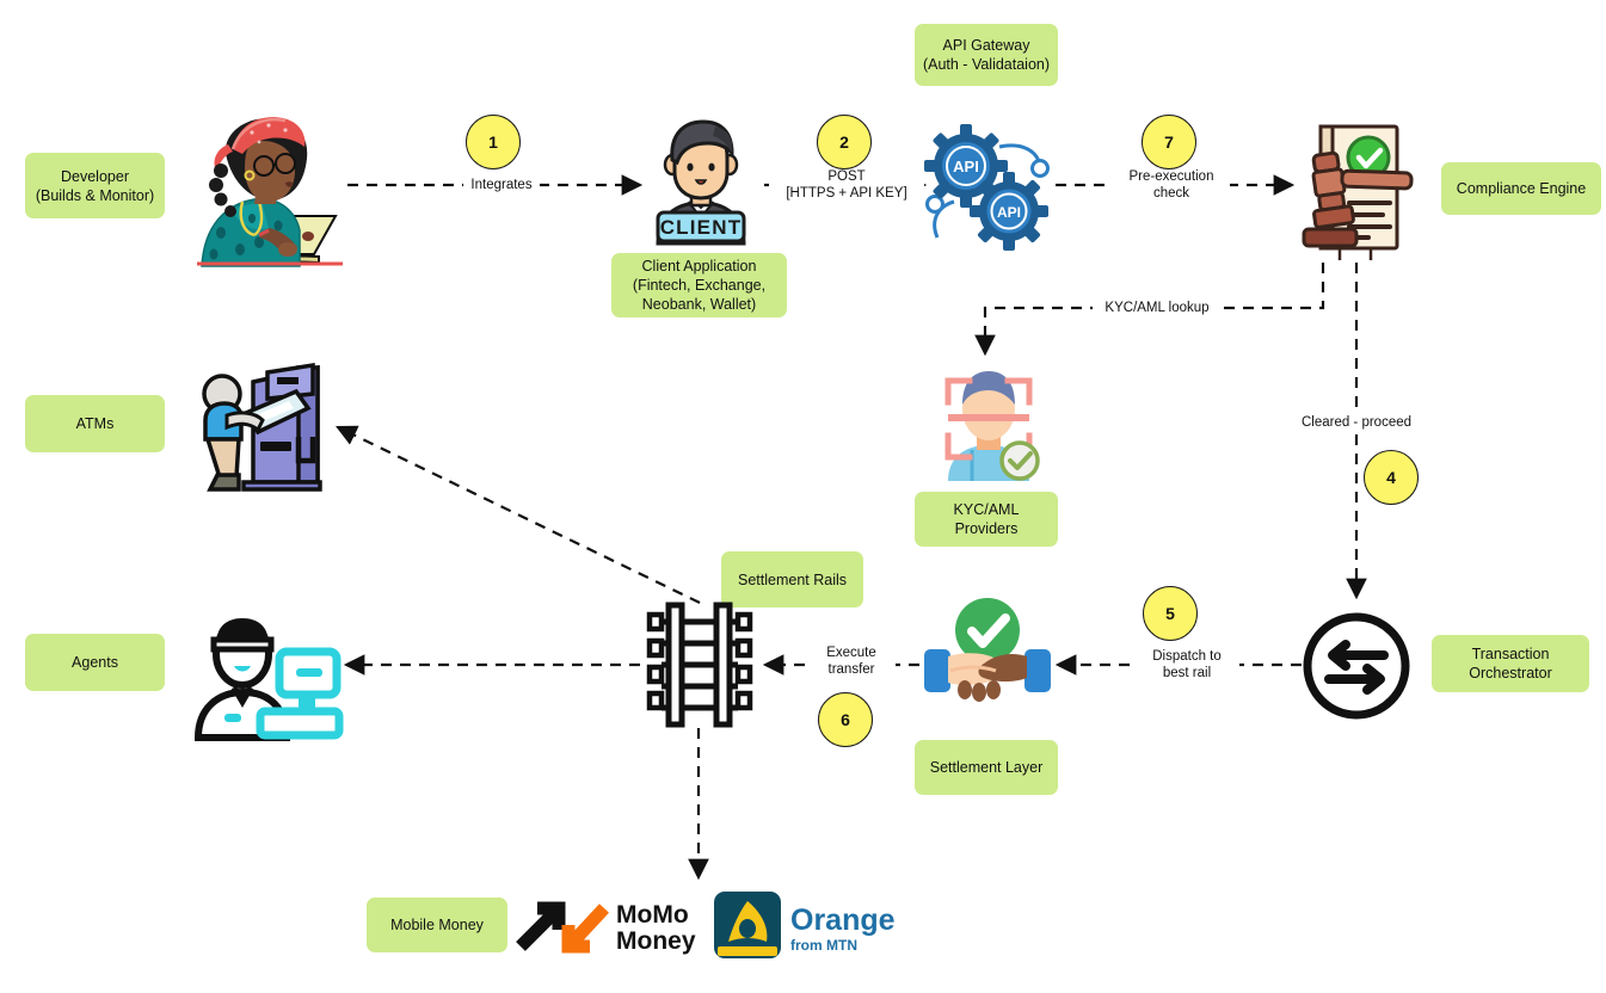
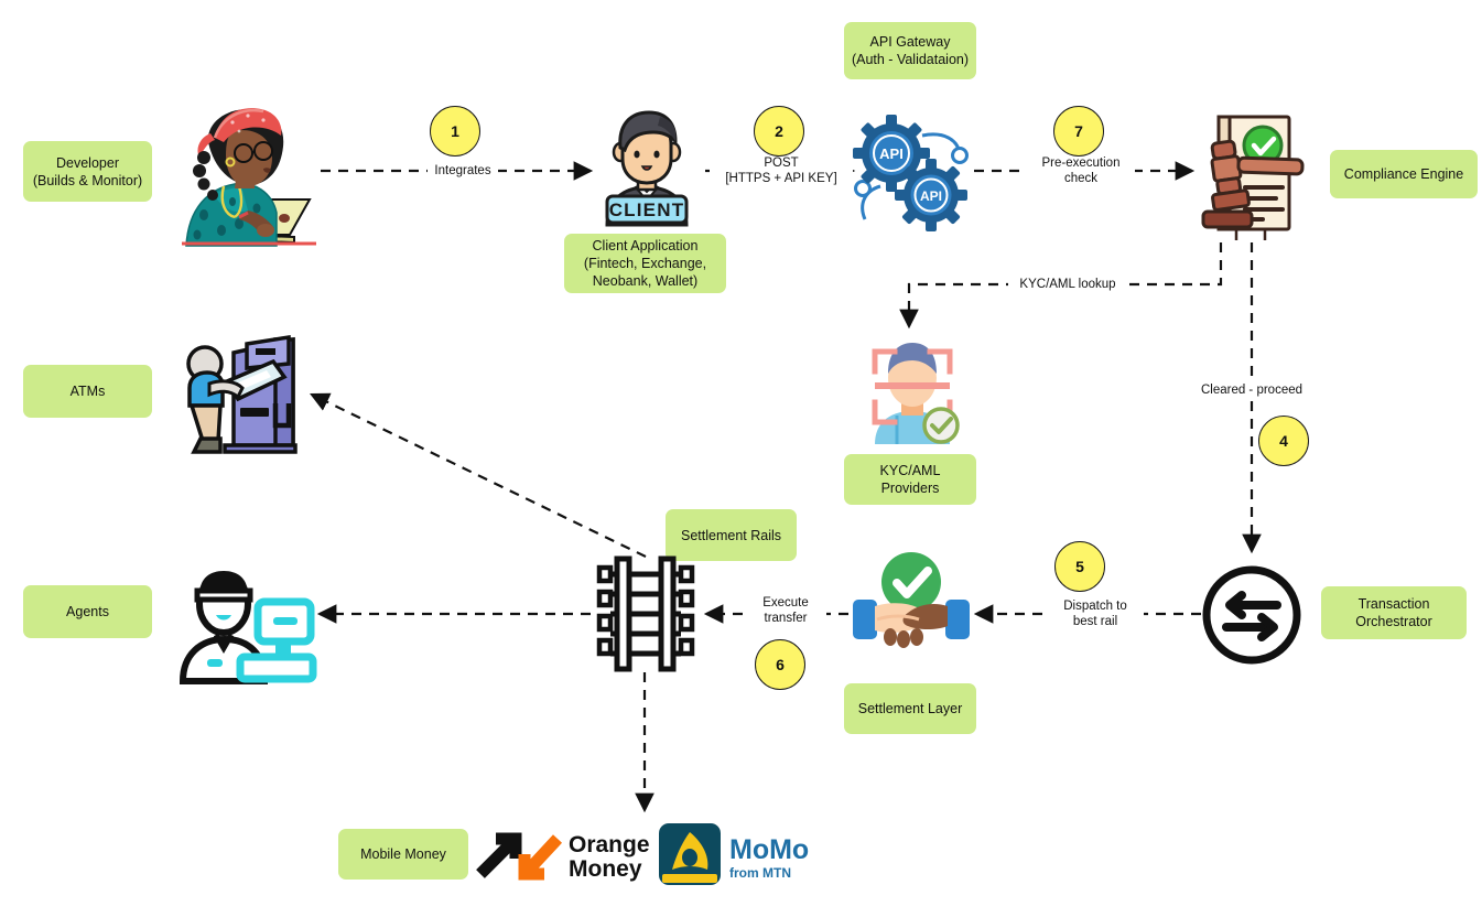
  1
  2
  7
  4
  5
  6
  Integrates
  POST
  [HTTPS + API KEY]
  Pre-execution
  check
  KYC/AML lookup
  Cleared - proceed
  Dispatch to
  best rail
  Execute
  transfer
  Developer
  (Builds & Monitor)
  Client Application
  (Fintech, Exchange,
  Neobank, Wallet)
  API Gateway
  (Auth - Validataion)
  Compliance Engine
  KYC/AML Providers
  ATMs
  Agents
  Settlement Rails
  Settlement Layer
  Transaction
  Orchestrator
  Mobile Money
  CLIENT
  API
  API
- MoMo
+ Orange
  Money
- Orange
+ MoMo
  from MTN
